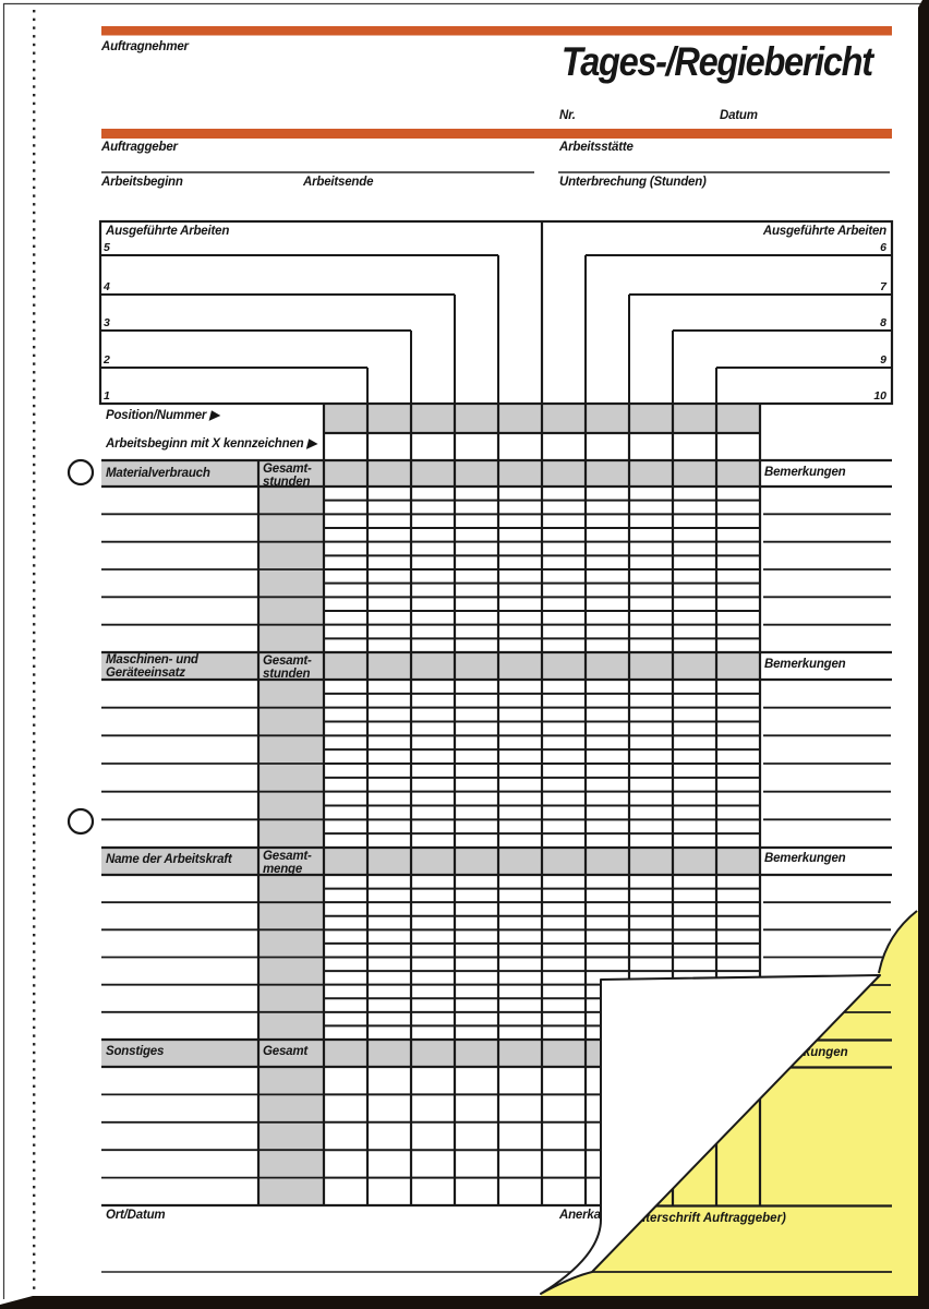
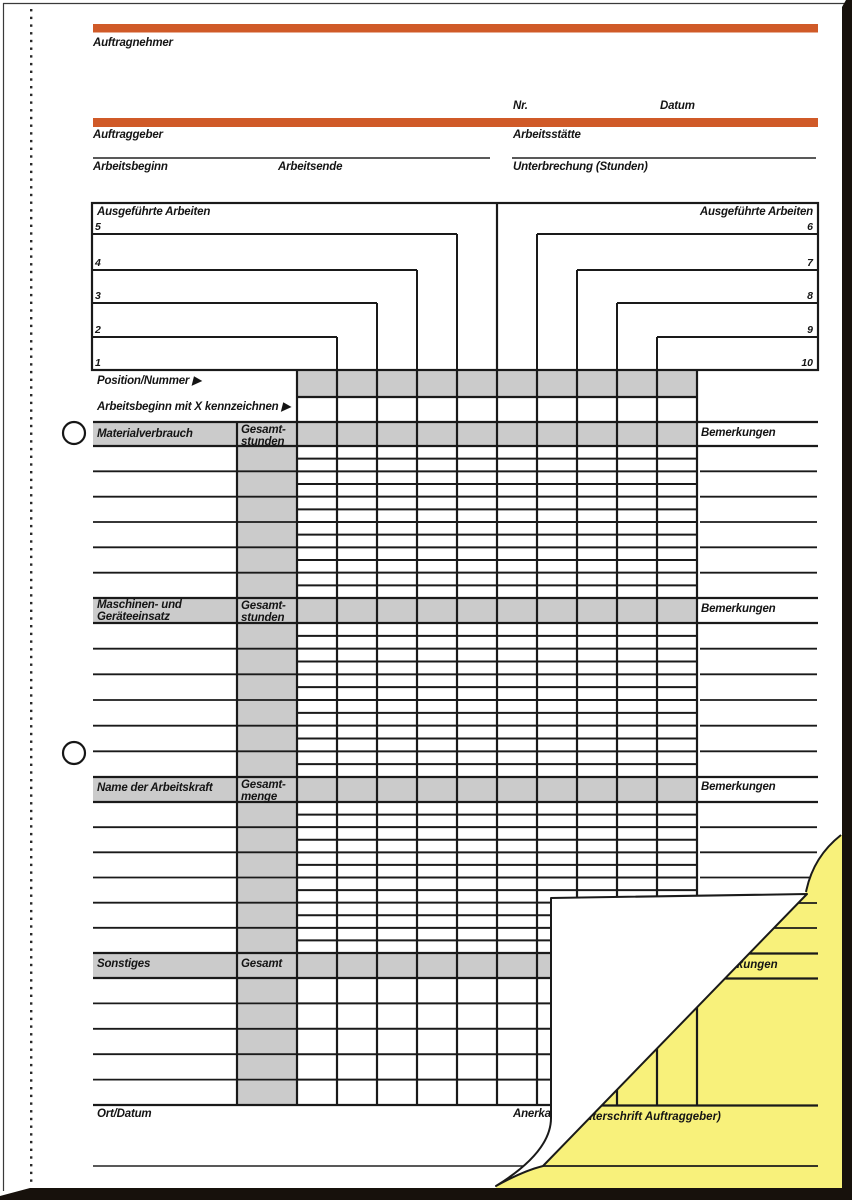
  Auftragnehmer
- Tages-/Regiebericht
  Nr.
  Datum
  Auftraggeber
  Arbeitsstätte
  Arbeitsbeginn
  Arbeitsende
  Unterbrechung (Stunden)
  Ausgeführte Arbeiten
  Ausgeführte Arbeiten
  5
  4
  3
  2
  1
  6
  7
  8
  9
  10
  Position/Nummer ▶
  Arbeitsbeginn mit X kennzeichnen ▶
  Materialverbrauch
  Gesamt-stunden
  Bemerkungen
  Maschinen- und Geräteeinsatz
  Gesamt-stunden
  Bemerkungen
  Name der Arbeitskraft
  Gesamt-menge
  Bemerkungen
  Sonstiges
  Gesamt
  Ort/Datum
